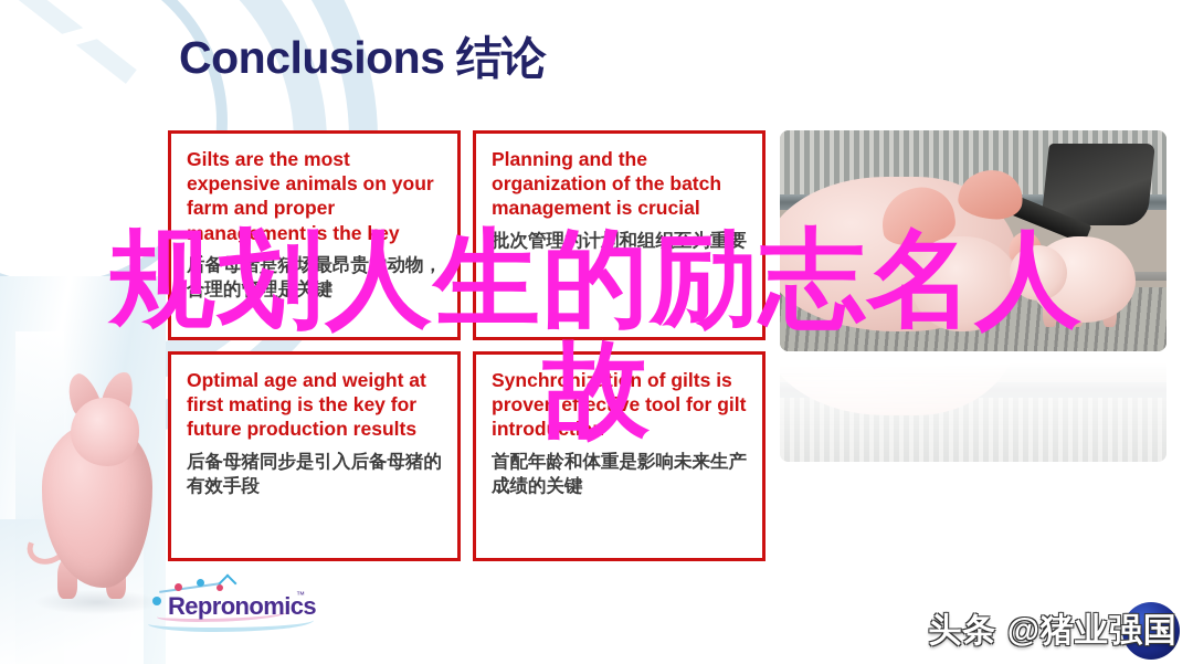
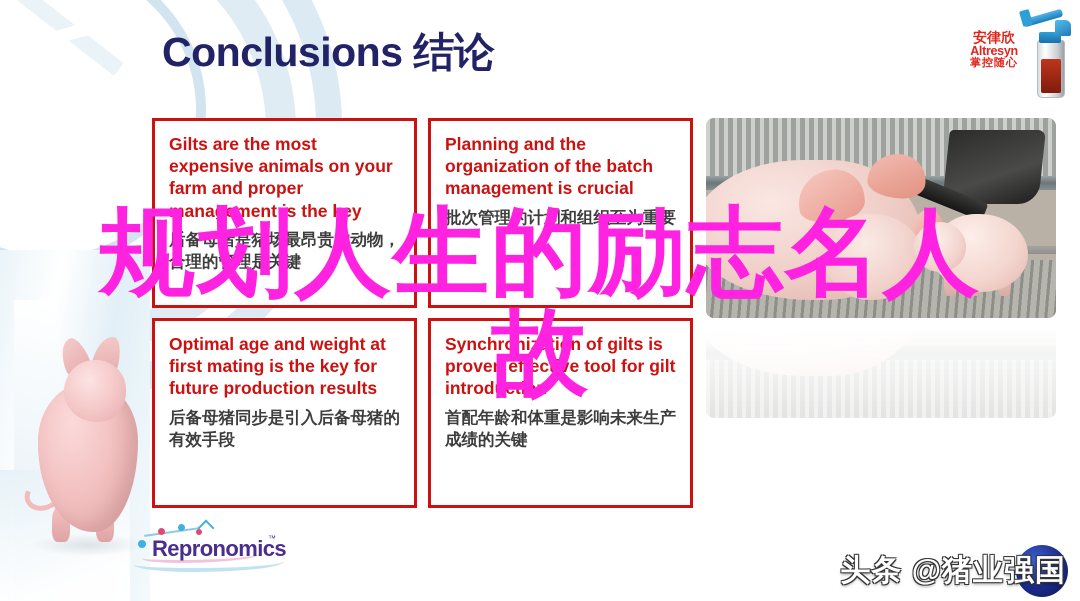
  Conclusions 结论
  Gilts are the most expensive animals on your farm and proper management is the key
  后备母猪是猪场最昂贵的动物，合理的管理是关键
  Planning and the organization of the batch management is crucial
  批次管理的计划和组织至为重要
  Optimal age and weight at first mating is the key for future production results
  后备母猪同步是引入后备母猪的有效手段
  Synchronization of gilts is proven effective tool for gilt introduction
  首配年龄和体重是影响未来生产成绩的关键
+ 安律欣
+ Altresyn
+ 掌控随心
  Repronomics
  ™
  规划人生的励志名人
  故
  头条 @猪业强国
